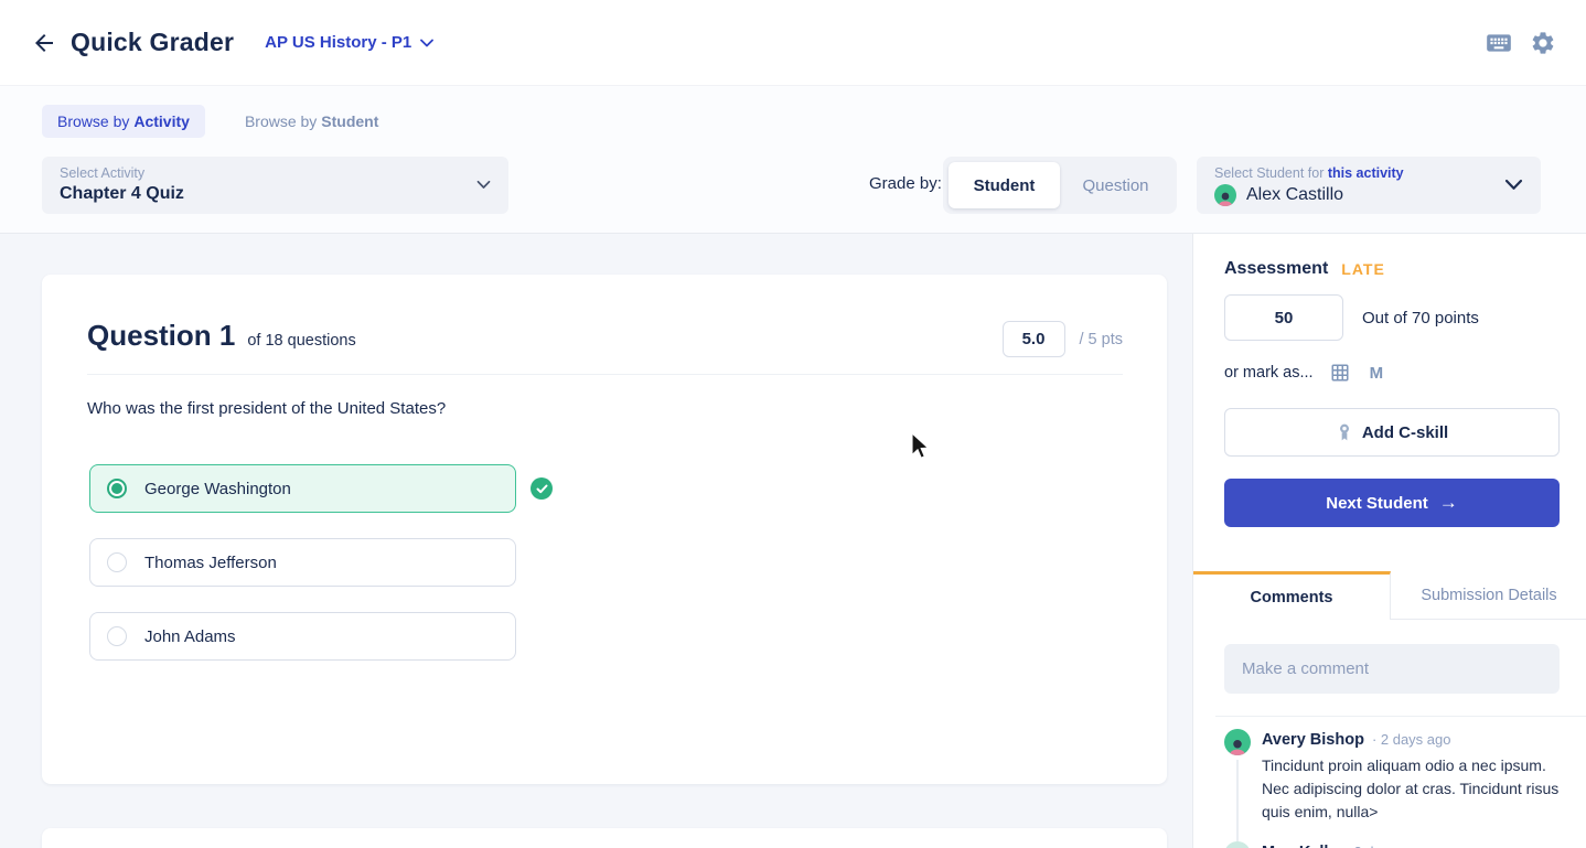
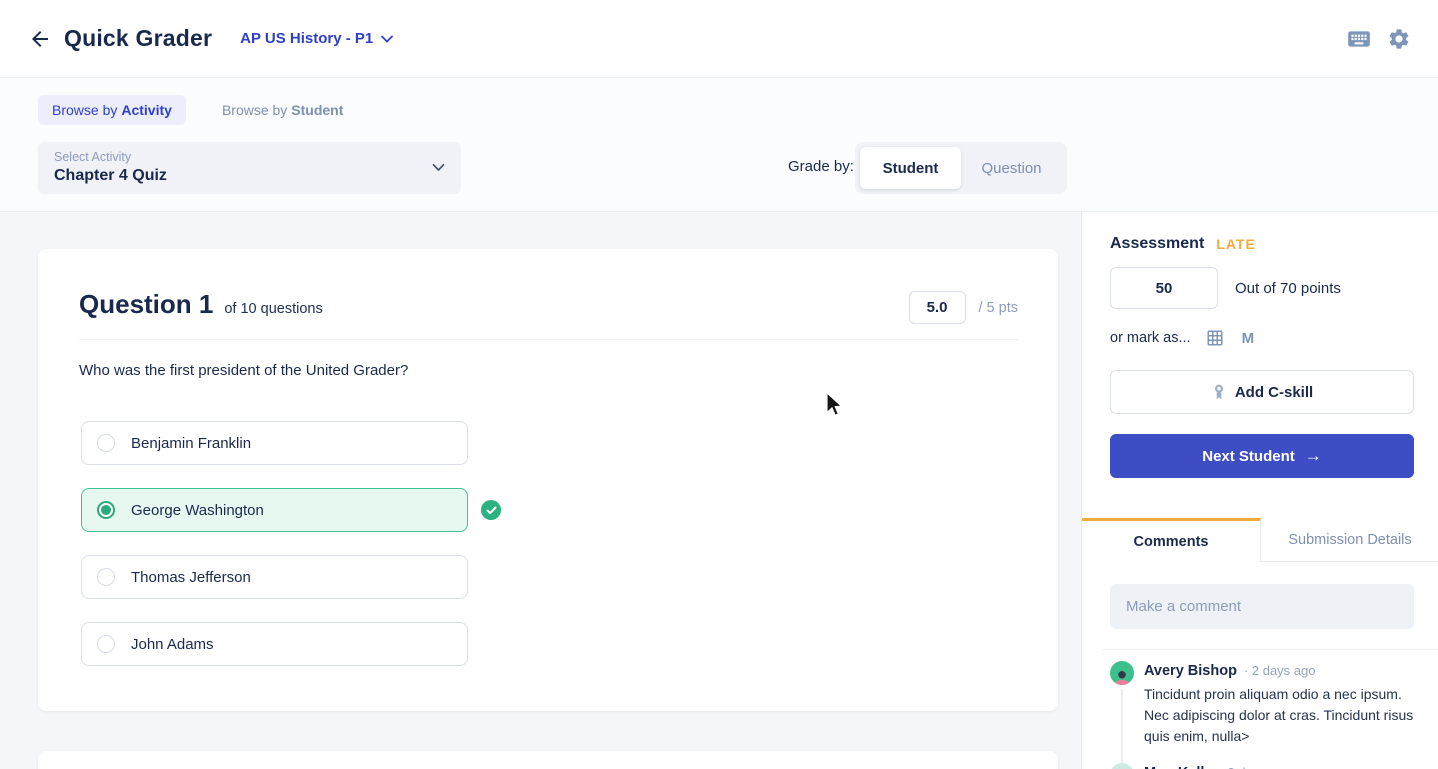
  Quick Grader
  AP US History - P1
  Browse by
  Activity
  Browse by
  Student
  Select Activity
  Chapter 4 Quiz
  Grade by:
  Student
  Question
- Select Student for this activity
- Alex Castillo
  Question 1
- of 18 questions
+ of 10 questions
  5.0
  / 5 pts
- Who was the first president of the United States?
+ Who was the first president of the United Grader?
+ Benjamin Franklin
  George Washington
  Thomas Jefferson
  John Adams
  Assessment
  LATE
  50
  Out of 70 points
  or mark as...
  M
  Add C-skill
  Next Student
  →
  Comments
  Submission Details
  Make a comment
  Avery Bishop
  · 2 days ago
  Tincidunt proin aliquam odio a nec ipsum. Nec adipiscing dolor at cras. Tincidunt risus quis enim, nulla>
